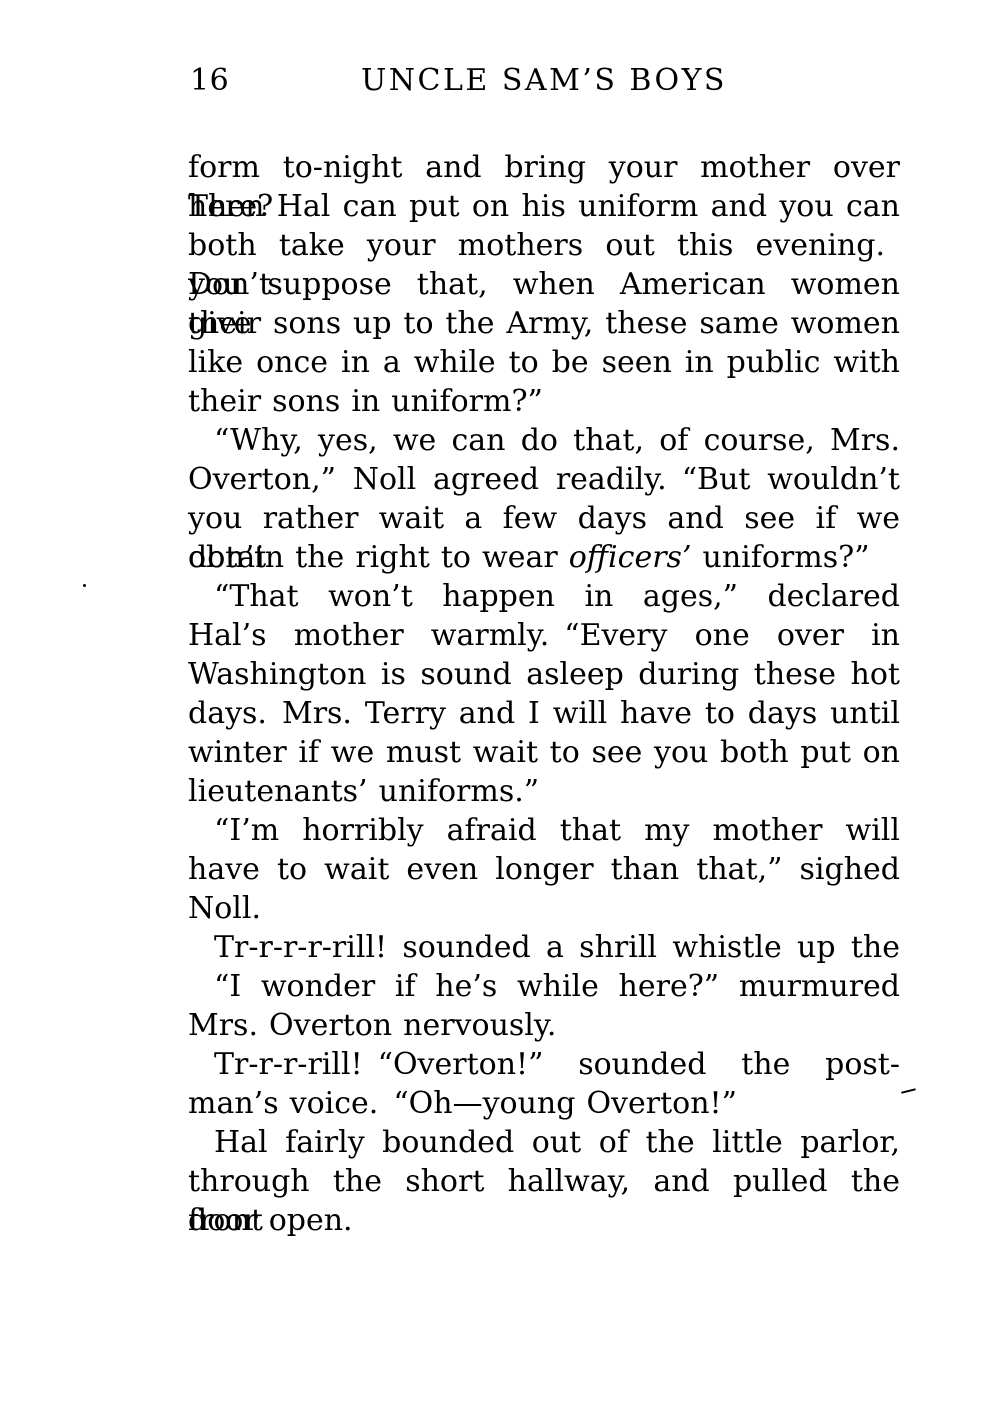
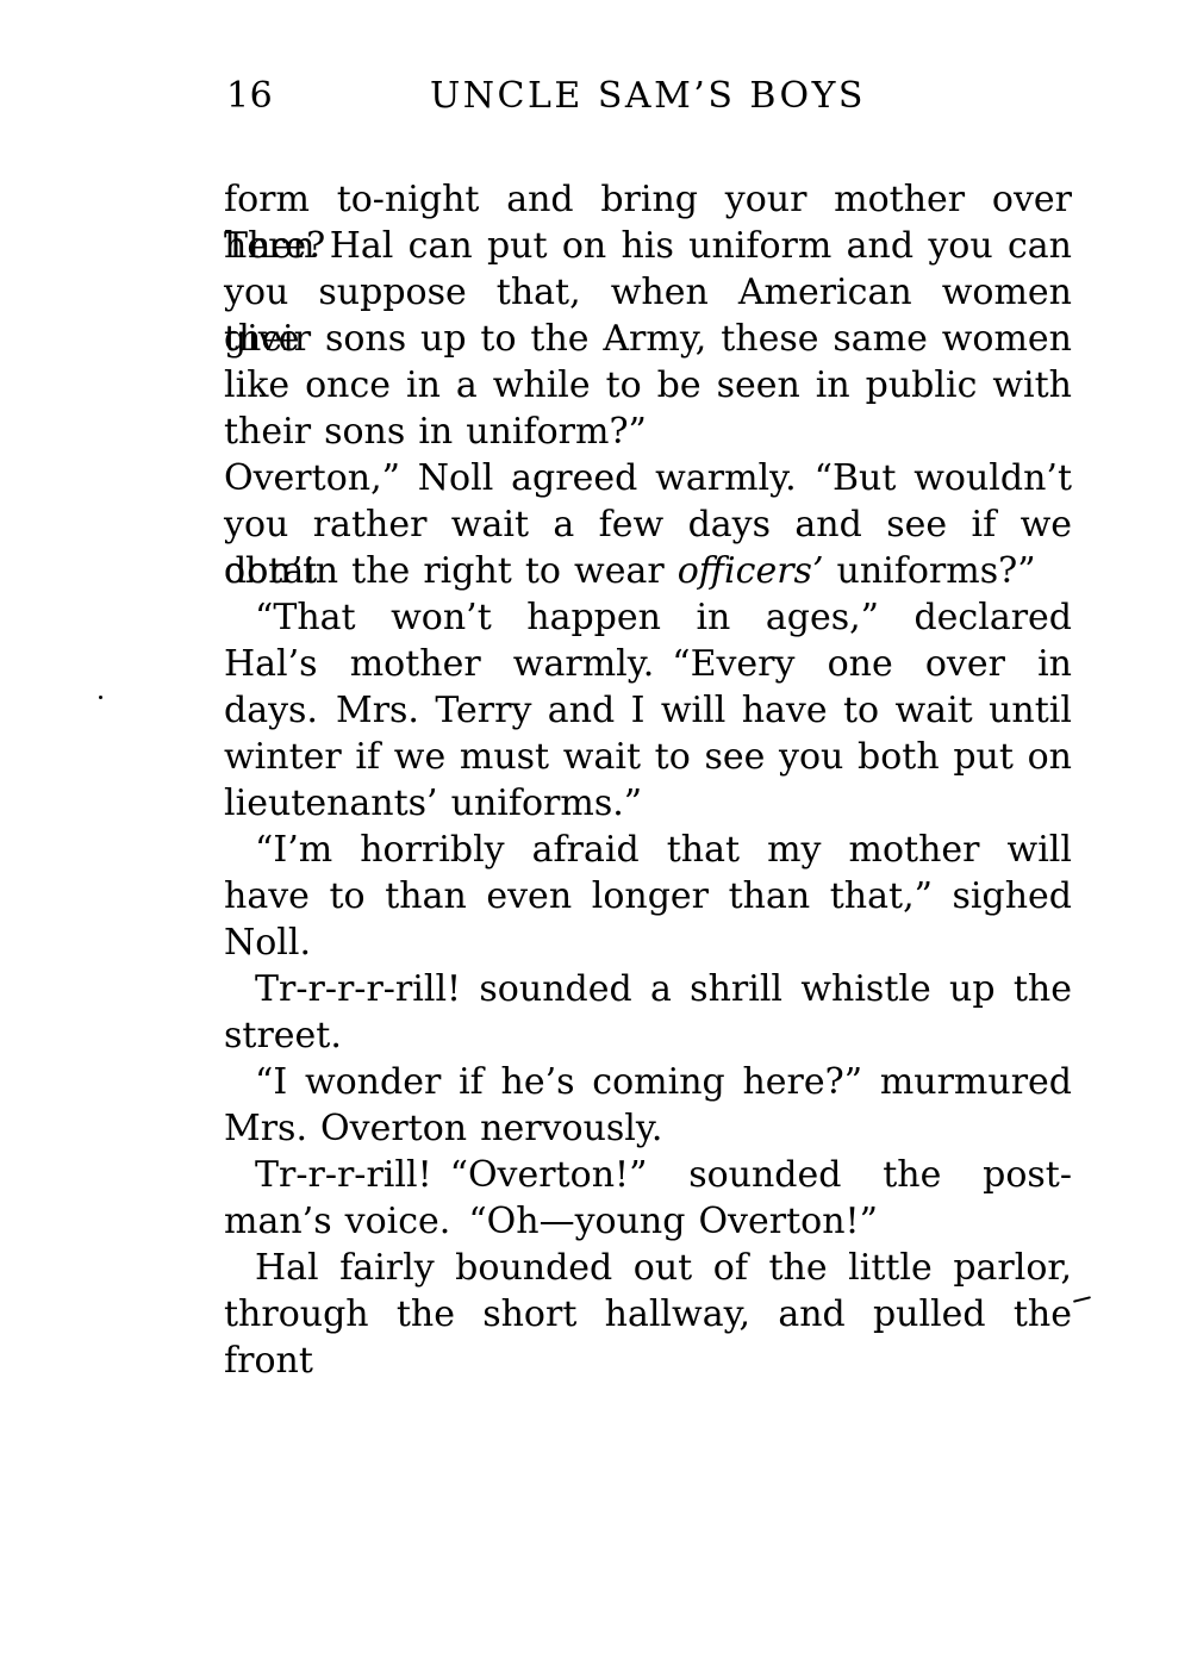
  16
  UNCLE SAM’S BOYS
  form to-night and bring your mother over here?
  Then Hal can put on his uniform and you can
- both take your mothers out this evening. Don’t
  you suppose that, when American women give
  their sons up to the Army, these same women
  like once in a while to be seen in public with
  their sons in uniform?”
- “Why, yes, we can do that, of course, Mrs.
- Overton,” Noll agreed readily. “But wouldn’t
+ Overton,” Noll agreed warmly. “But wouldn’t
  you rather wait a few days and see if we don’t
  obtain the right to wear officers’ uniforms?”
  “That won’t happen in ages,” declared
  Hal’s mother warmly. “Every one over in
- Washington is sound asleep during these hot
- days. Mrs. Terry and I will have to days until
+ days. Mrs. Terry and I will have to wait until
  winter if we must wait to see you both put on
  lieutenants’ uniforms.”
  “I’m horribly afraid that my mother will
- have to wait even longer than that,” sighed
+ have to than even longer than that,” sighed
  Noll.
  Tr-r-r-r-rill! sounded a shrill whistle up the
+ street.
- “I wonder if he’s while here?” murmured
+ “I wonder if he’s coming here?” murmured
  Mrs. Overton nervously.
  Tr-r-r-rill! “Overton!” sounded the post-
  man’s voice. “Oh—young Overton!”
  Hal fairly bounded out of the little parlor,
  through the short hallway, and pulled the front
- door open.
